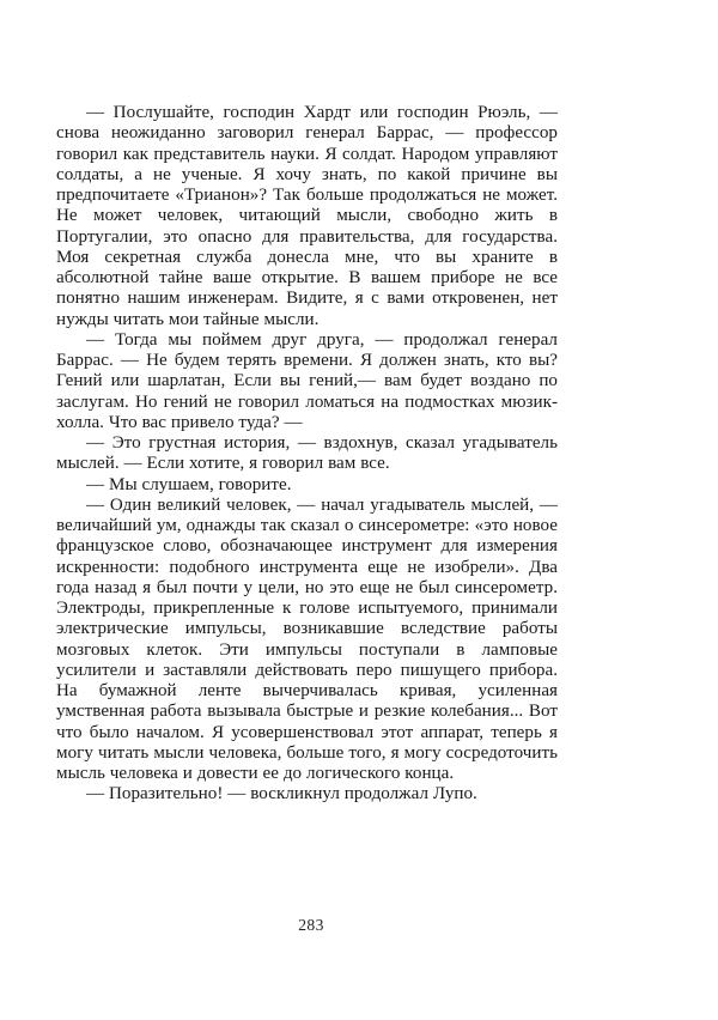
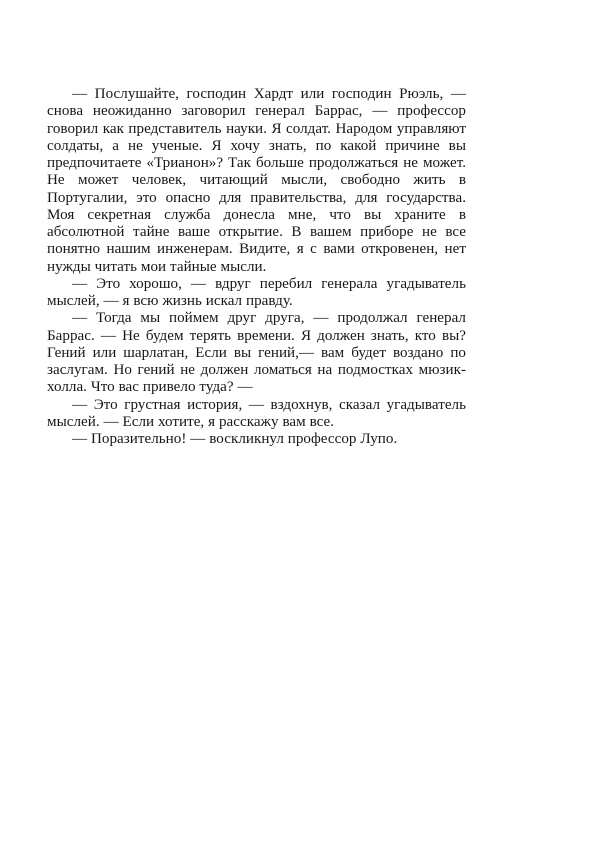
  — Послушайте, господин Хардт или господин Рюэль, — снова неожиданно заговорил генерал Баррас, — профессор говорил как представитель науки. Я солдат. Народом управляют солдаты, а не ученые. Я хочу знать, по какой причине вы предпочитаете «Трианон»? Так больше продолжаться не может. Не может человек, читающий мысли, свободно жить в Португалии, это опасно для правительства, для государства. Моя секретная служба донесла мне, что вы храните в абсолютной тайне ваше открытие. В вашем приборе не все понятно нашим инженерам. Видите, я с вами откровенен, нет нужды читать мои тайные мысли.
+ — Это хорошо, — вдруг перебил генерала угадыватель мыслей, — я всю жизнь искал правду.
- — Тогда мы поймем друг друга, — продолжал генерал Баррас. — Не будем терять времени. Я должен знать, кто вы? Гений или шарлатан, Если вы гений,— вам будет воздано по заслугам. Но гений не говорил ломаться на подмостках мюзик-холла. Что вас привело туда? —
+ — Тогда мы поймем друг друга, — продолжал генерал Баррас. — Не будем терять времени. Я должен знать, кто вы? Гений или шарлатан, Если вы гений,— вам будет воздано по заслугам. Но гений не должен ломаться на подмостках мюзик-холла. Что вас привело туда? —
- — Это грустная история, — вздохнув, сказал угадыватель мыслей. — Если хотите, я говорил вам все.
+ — Это грустная история, — вздохнув, сказал угадыватель мыслей. — Если хотите, я расскажу вам все.
- — Мы слушаем, говорите.
- — Один великий человек, — начал угадыватель мыслей, — величайший ум, однажды так сказал о синсерометре: «это новое французское слово, обозначающее инструмент для измерения искренности: подобного инструмента еще не изобрели». Два года назад я был почти у цели, но это еще не был синсерометр. Электроды, прикрепленные к голове испытуемого, принимали электрические импульсы, возникавшие вследствие работы мозговых клеток. Эти импульсы поступали в ламповые усилители и заставляли действовать перо пишущего прибора. На бумажной ленте вычерчивалась кривая, усиленная умственная работа вызывала быстрые и резкие колебания... Вот что было началом. Я усовершенствовал этот аппарат, теперь я могу читать мысли человека, больше того, я могу сосредоточить мысль человека и довести ее до логического конца.
- — Поразительно! — воскликнул продолжал Лупо.
+ — Поразительно! — воскликнул профессор Лупо.
- 283
